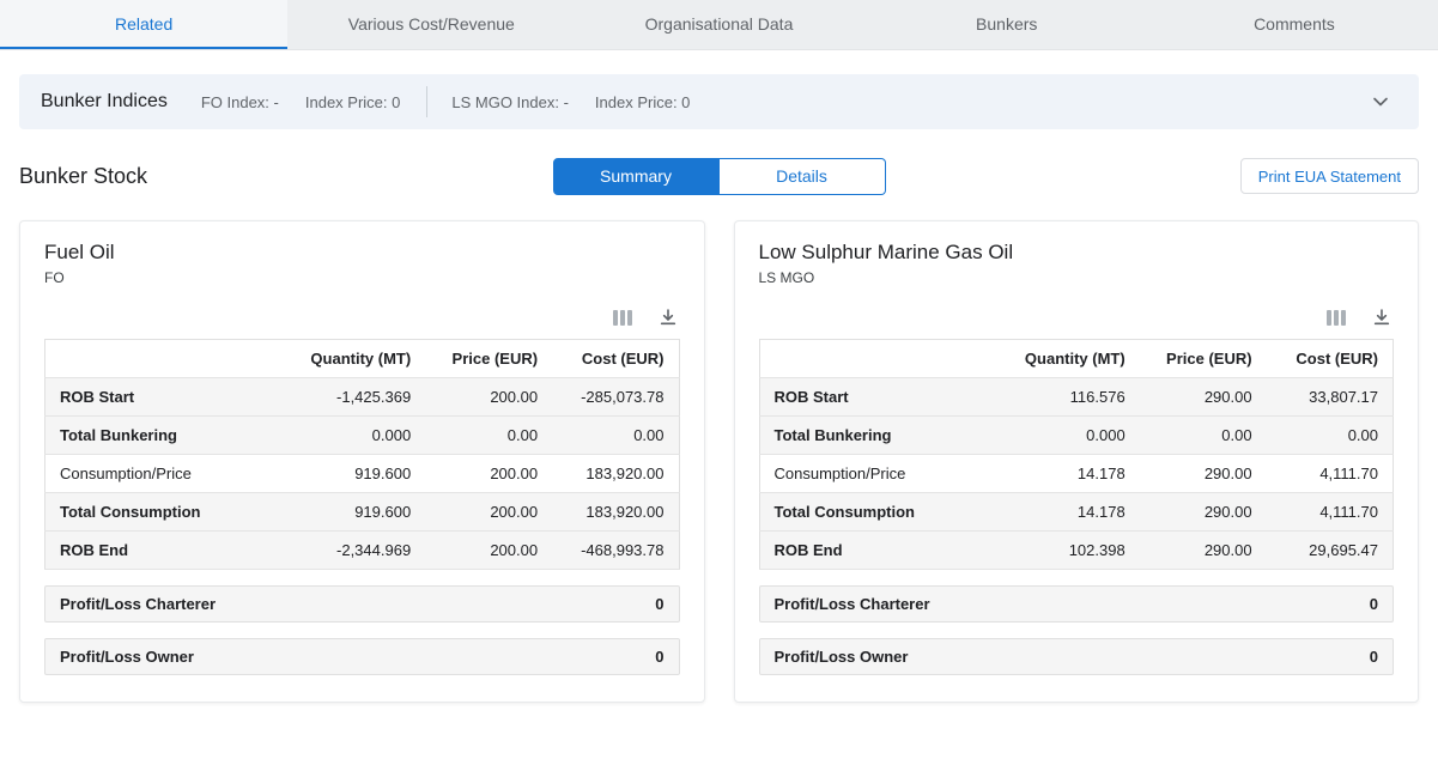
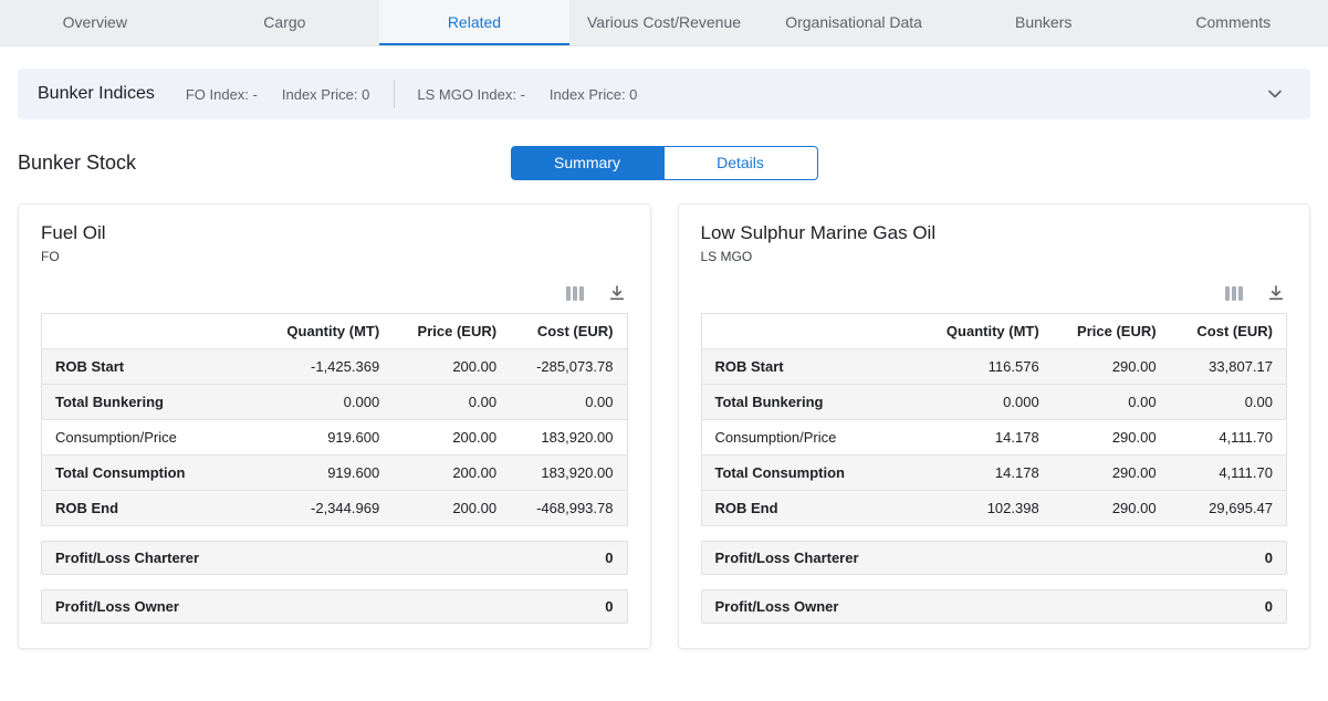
+ Overview
+ Cargo
  Related
  Various Cost/Revenue
  Organisational Data
  Bunkers
  Comments
  Bunker Indices
  FO Index: -
  Index Price: 0
  LS MGO Index: -
  Index Price: 0
  Bunker Stock
  Summary
  Details
- Print EUA Statement
  Fuel Oil
  FO
  	Quantity (MT)	Price (EUR)	Cost (EUR)
  ROB Start	-1,425.369	200.00	-285,073.78
  Total Bunkering	0.000	0.00	0.00
  Consumption/Price	919.600	200.00	183,920.00
  Total Consumption	919.600	200.00	183,920.00
  ROB End	-2,344.969	200.00	-468,993.78
  Profit/Loss Charterer
  0
  Profit/Loss Owner
  0
  Low Sulphur Marine Gas Oil
  LS MGO
  	Quantity (MT)	Price (EUR)	Cost (EUR)
  ROB Start	116.576	290.00	33,807.17
  Total Bunkering	0.000	0.00	0.00
  Consumption/Price	14.178	290.00	4,111.70
  Total Consumption	14.178	290.00	4,111.70
  ROB End	102.398	290.00	29,695.47
  Profit/Loss Charterer
  0
  Profit/Loss Owner
  0
